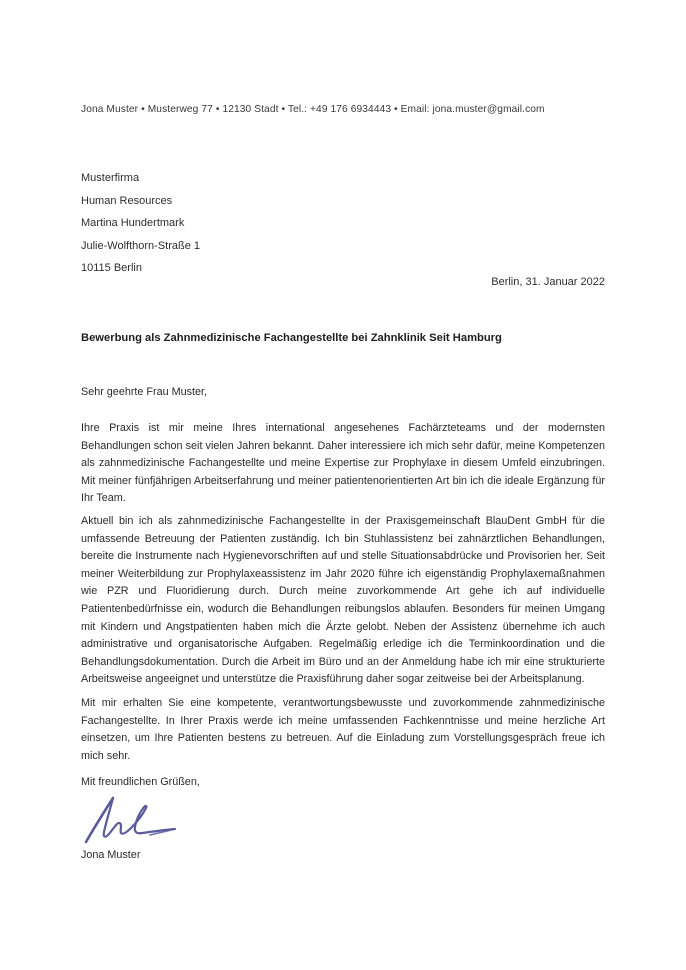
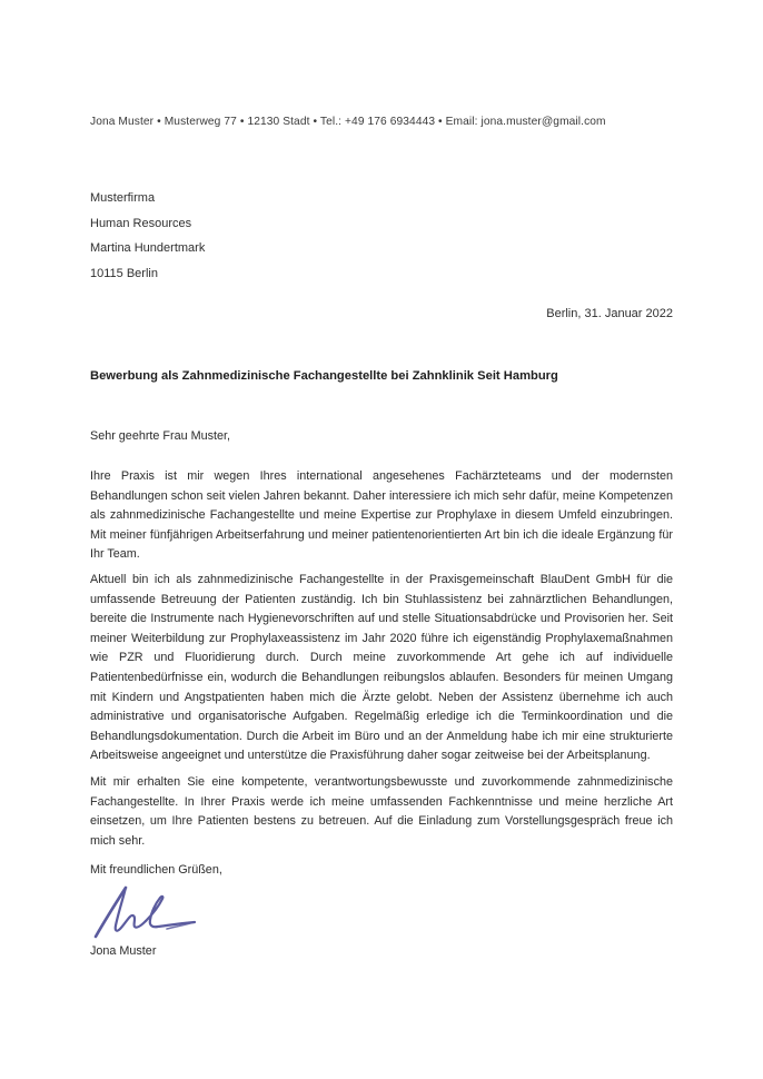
  Jona Muster • Musterweg 77 • 12130 Stadt • Tel.: +49 176 6934443 • Email: jona.muster@gmail.com
  Musterfirma
  Human Resources
  Martina Hundertmark
- Julie-Wolfthorn-Straße 1
  10115 Berlin
  Berlin, 31. Januar 2022
  Bewerbung als Zahnmedizinische Fachangestellte bei Zahnklinik Seit Hamburg
  Sehr geehrte Frau Muster,
- Ihre Praxis ist mir meine Ihres international angesehenes Fachärzteteams und der modernsten Behandlungen schon seit vielen Jahren bekannt. Daher interessiere ich mich sehr dafür, meine Kompetenzen als zahnmedizinische Fachangestellte und meine Expertise zur Prophylaxe in diesem Umfeld einzubringen. Mit meiner fünfjährigen Arbeitserfahrung und meiner patientenorientierten Art bin ich die ideale Ergänzung für Ihr Team.
+ Ihre Praxis ist mir wegen Ihres international angesehenes Fachärzteteams und der modernsten Behandlungen schon seit vielen Jahren bekannt. Daher interessiere ich mich sehr dafür, meine Kompetenzen als zahnmedizinische Fachangestellte und meine Expertise zur Prophylaxe in diesem Umfeld einzubringen. Mit meiner fünfjährigen Arbeitserfahrung und meiner patientenorientierten Art bin ich die ideale Ergänzung für Ihr Team.
  Aktuell bin ich als zahnmedizinische Fachangestellte in der Praxisgemeinschaft BlauDent GmbH für die umfassende Betreuung der Patienten zuständig. Ich bin Stuhlassistenz bei zahnärztlichen Behandlungen, bereite die Instrumente nach Hygienevorschriften auf und stelle Situationsabdrücke und Provisorien her. Seit meiner Weiterbildung zur Prophylaxeassistenz im Jahr 2020 führe ich eigenständig Prophylaxemaßnahmen wie PZR und Fluoridierung durch. Durch meine zuvorkommende Art gehe ich auf individuelle Patientenbedürfnisse ein, wodurch die Behandlungen reibungslos ablaufen. Besonders für meinen Umgang mit Kindern und Angstpatienten haben mich die Ärzte gelobt. Neben der Assistenz übernehme ich auch administrative und organisatorische Aufgaben. Regelmäßig erledige ich die Terminkoordination und die Behandlungsdokumentation. Durch die Arbeit im Büro und an der Anmeldung habe ich mir eine strukturierte Arbeitsweise angeeignet und unterstütze die Praxisführung daher sogar zeitweise bei der Arbeitsplanung.
  Mit mir erhalten Sie eine kompetente, verantwortungsbewusste und zuvorkommende zahnmedizinische Fachangestellte. In Ihrer Praxis werde ich meine umfassenden Fachkenntnisse und meine herzliche Art einsetzen, um Ihre Patienten bestens zu betreuen. Auf die Einladung zum Vorstellungsgespräch freue ich mich sehr.
  Mit freundlichen Grüßen,
  Jona Muster
